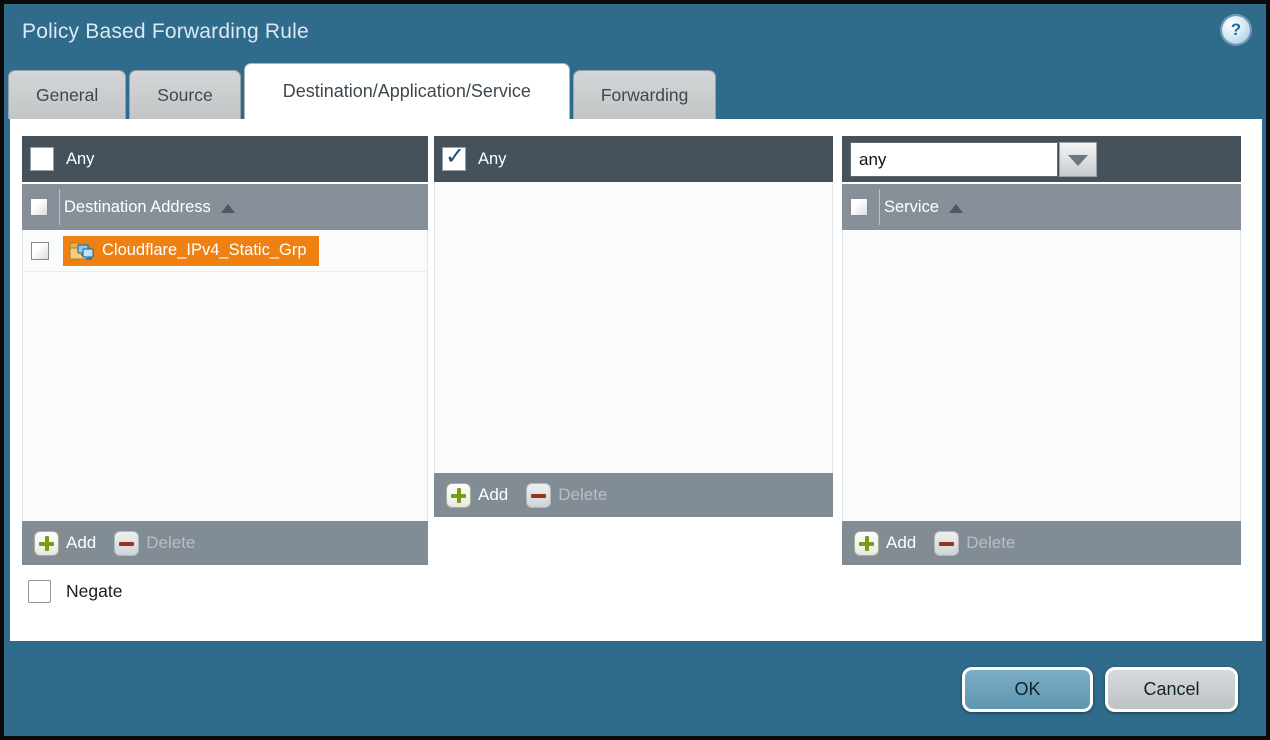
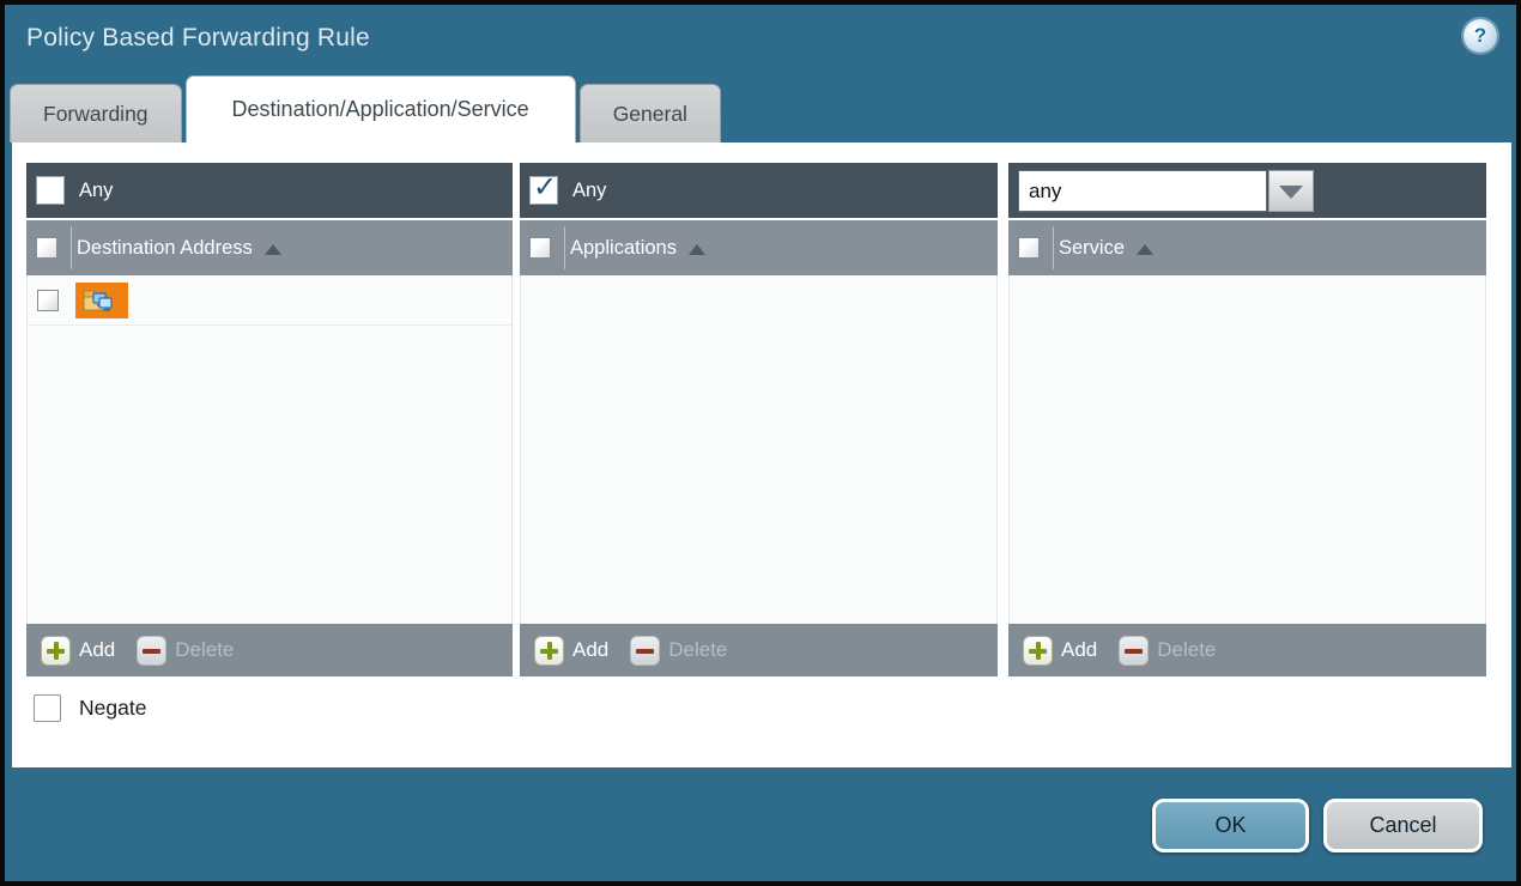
  Policy Based Forwarding Rule
- General
+ Forwarding
- Source
  Destination/Application/Service
- Forwarding
+ General
  Any
  Destination Address
- Cloudflare_IPv4_Static_Grp
  Add
  Delete
  Any
+ Applications
  Add
  Delete
  any
  Service
  Add
  Delete
  Negate
  OK
  Cancel
